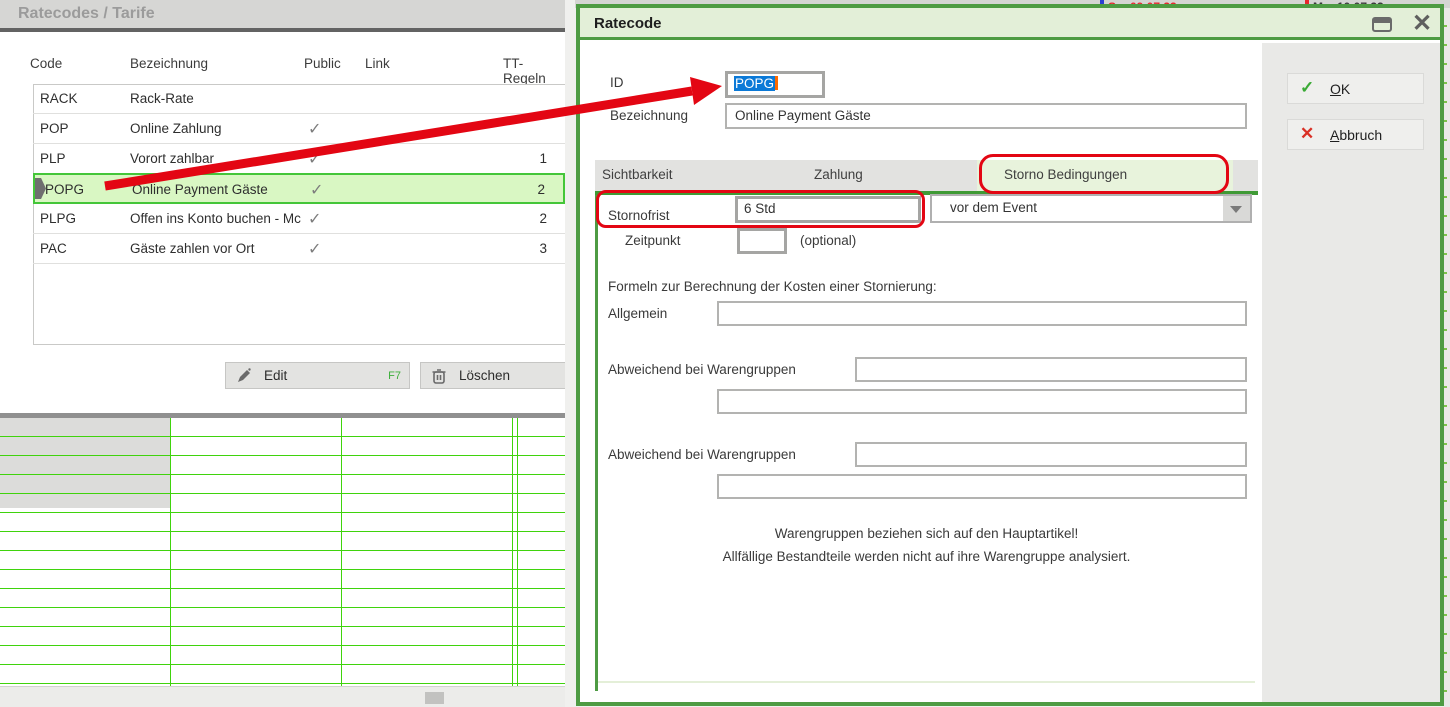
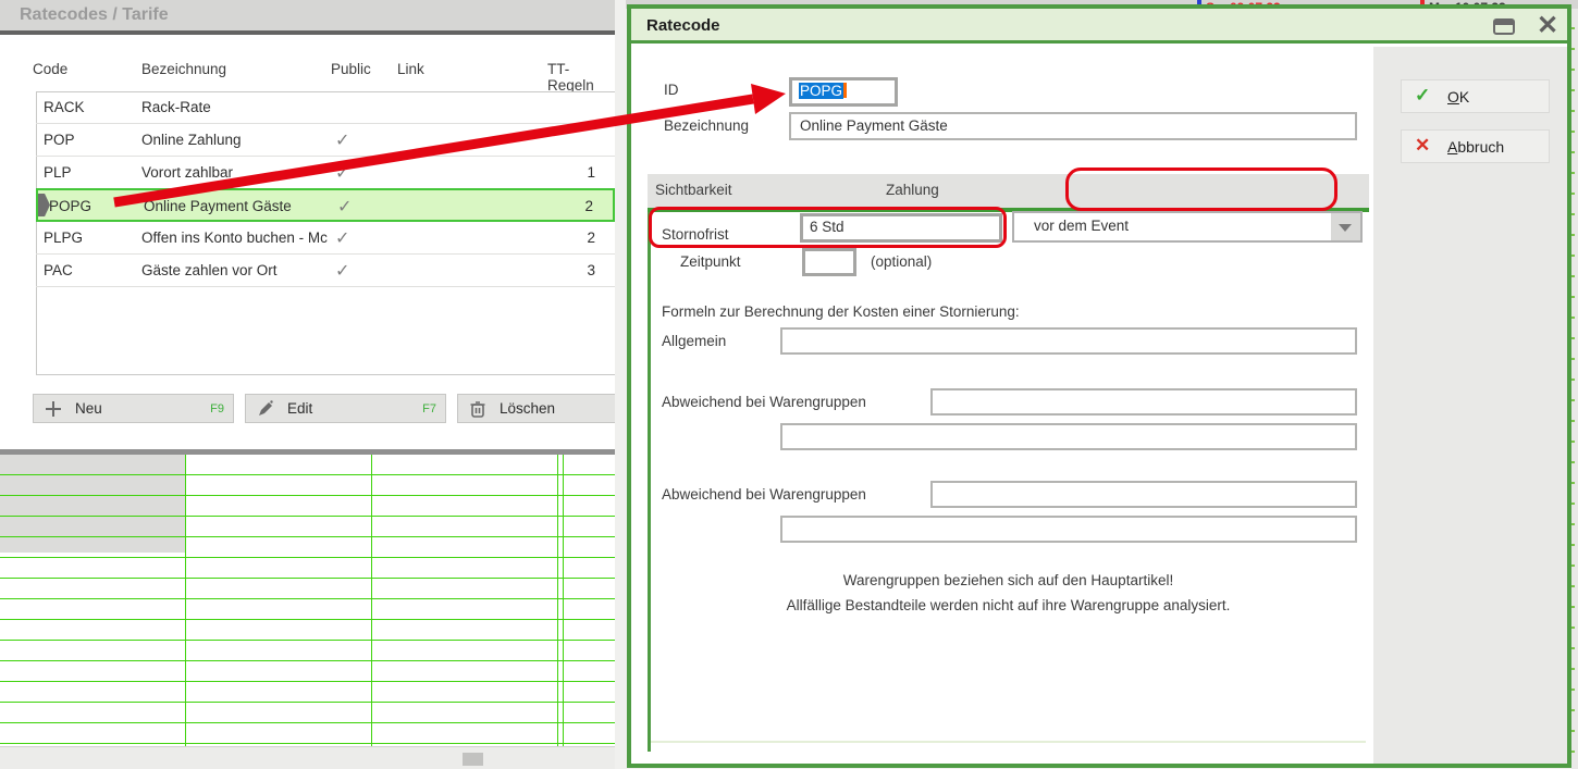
  Ratecodes / Tarife
  Code
  Bezeichnung
  Public
  Link
  TT-Regeln
  RACK
  Rack-Rate
  POP
  Online Zahlung
  ✓
  PLP
  Vorort zahlbar
  ✓
  1
  POPG
  Online Payment Gäste
  ✓
  2
  PLPG
  Offen ins Konto buchen - Mc
  ✓
  2
  PAC
  Gäste zahlen vor Ort
  ✓
  3
+ Neu
+ F9
  Edit
  F7
  Löschen
  Ratecode
  ✕
  ID
  POPG
  Bezeichnung
  Online Payment Gäste
  Sichtbarkeit
  Zahlung
- Storno Bedingungen
  Stornofrist
  6 Std
  vor dem Event
  Zeitpunkt
  (optional)
  Formeln zur Berechnung der Kosten einer Stornierung:
  Allgemein
  Abweichend bei Warengruppen
  Abweichend bei Warengruppen
  Warengruppen beziehen sich auf den Hauptartikel!
  Allfällige Bestandteile werden nicht auf ihre Warengruppe analysiert.
  ✓
  OK
  ✕
  Abbruch
